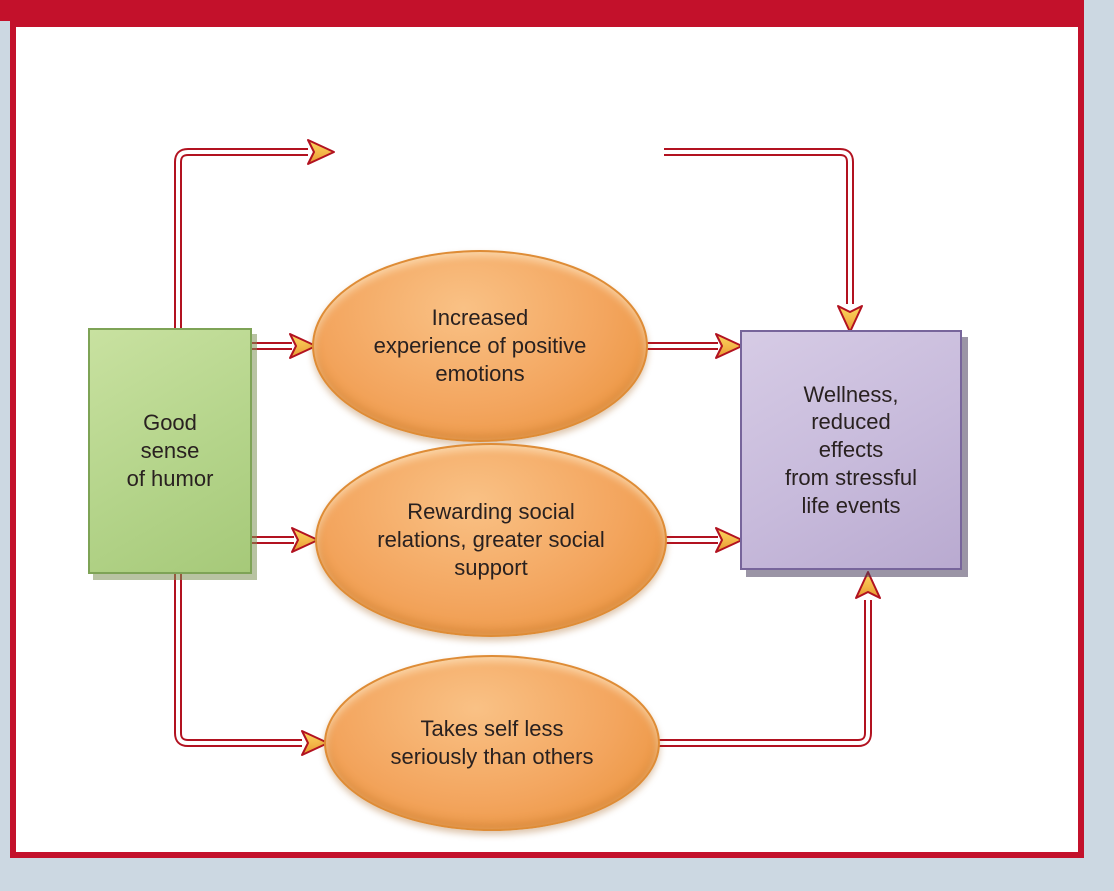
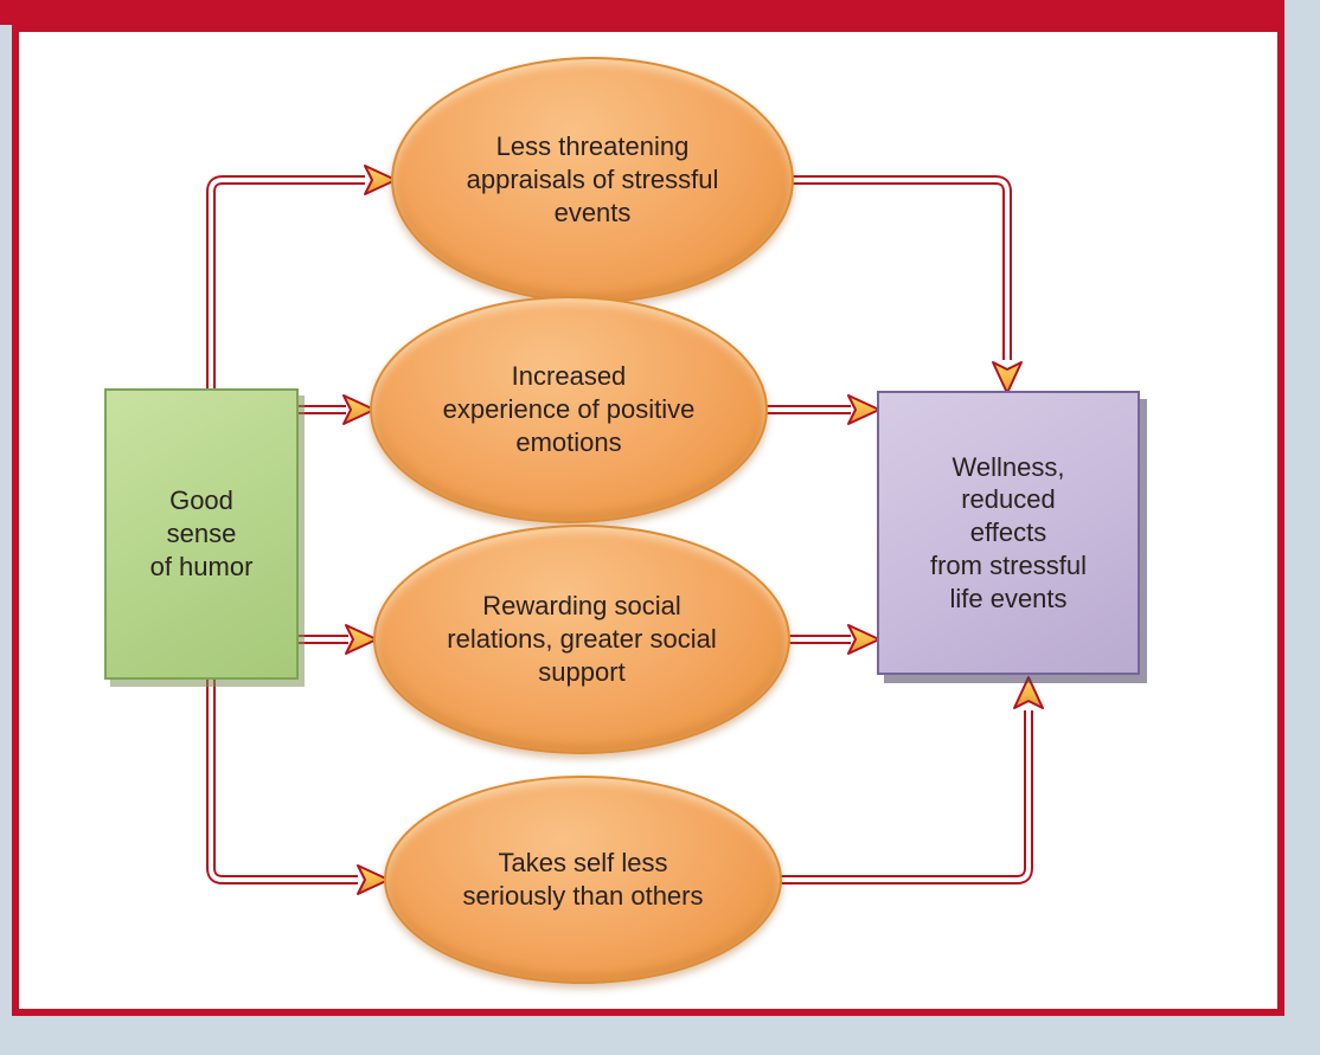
  Good
  sense
  of humor
+ Less threatening
+ appraisals of stressful
+ events
  Increased
  experience of positive
  emotions
  Rewarding social
  relations, greater social
  support
  Takes self less
  seriously than others
  Wellness,
  reduced
  effects
  from stressful
  life events
